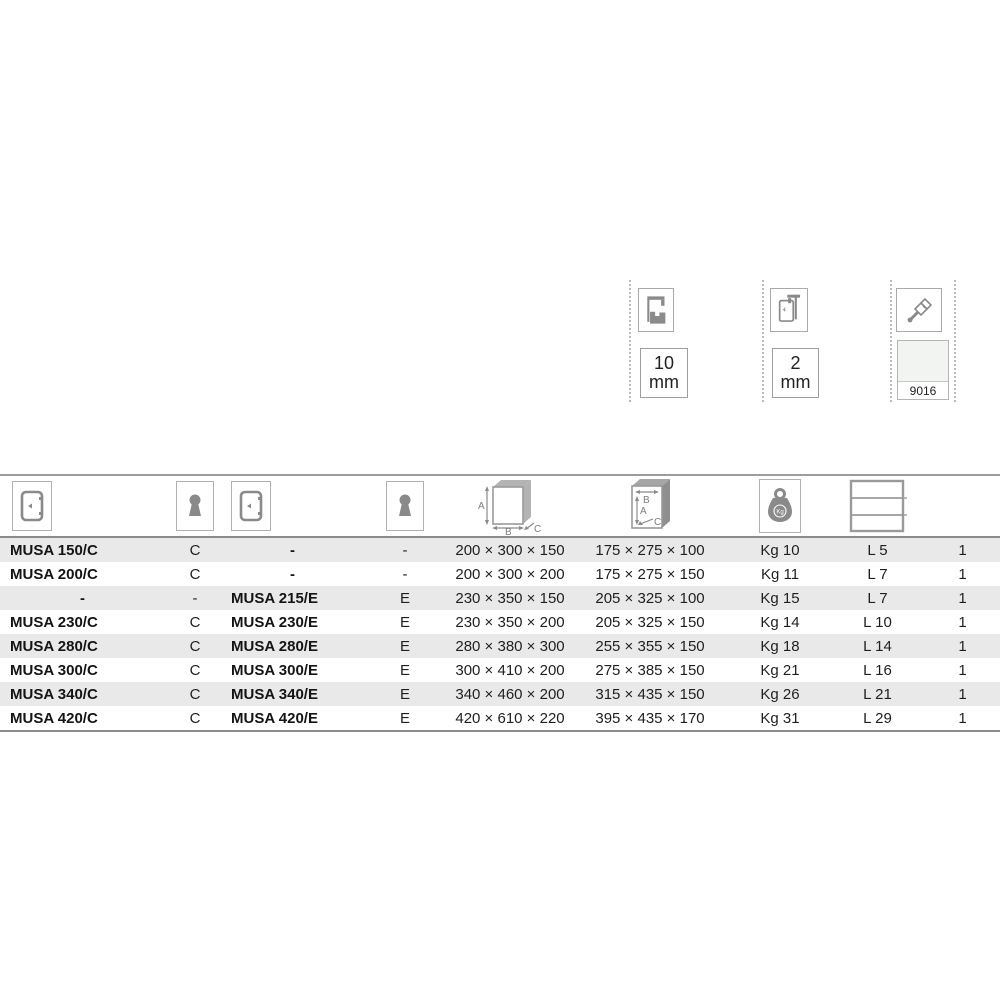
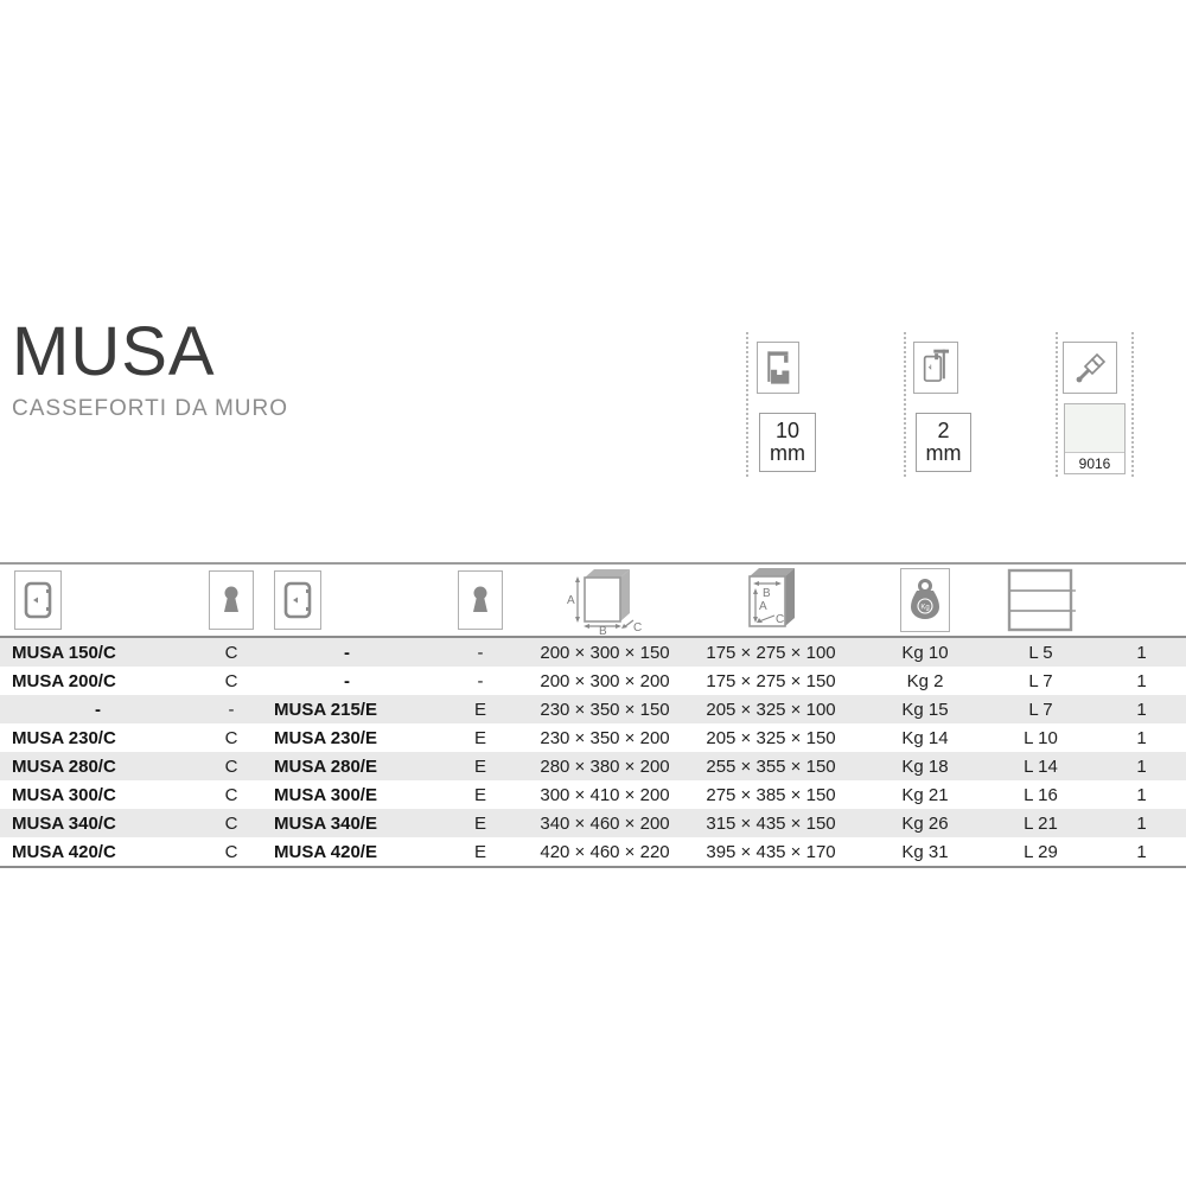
+ MUSA
+ CASSEFORTI DA MURO
  10
  mm
  2
  mm
  9016
  A
  B
  C
  B
  A
  C
  MUSA 150/C
  C
  -
  -
  200 × 300 × 150
  175 × 275 × 100
  Kg 10
  L 5
  1
  MUSA 200/C
  C
  -
  -
  200 × 300 × 200
  175 × 275 × 150
- Kg 11
+ Kg 2
  L 7
  1
  -
  -
  MUSA 215/E
  E
  230 × 350 × 150
  205 × 325 × 100
  Kg 15
  L 7
  1
  MUSA 230/C
  C
  MUSA 230/E
  E
  230 × 350 × 200
  205 × 325 × 150
  Kg 14
  L 10
  1
  MUSA 280/C
  C
  MUSA 280/E
  E
- 280 × 380 × 300
+ 280 × 380 × 200
  255 × 355 × 150
  Kg 18
  L 14
  1
  MUSA 300/C
  C
  MUSA 300/E
  E
  300 × 410 × 200
  275 × 385 × 150
  Kg 21
  L 16
  1
  MUSA 340/C
  C
  MUSA 340/E
  E
  340 × 460 × 200
  315 × 435 × 150
  Kg 26
  L 21
  1
  MUSA 420/C
  C
  MUSA 420/E
  E
- 420 × 610 × 220
+ 420 × 460 × 220
  395 × 435 × 170
  Kg 31
  L 29
  1
